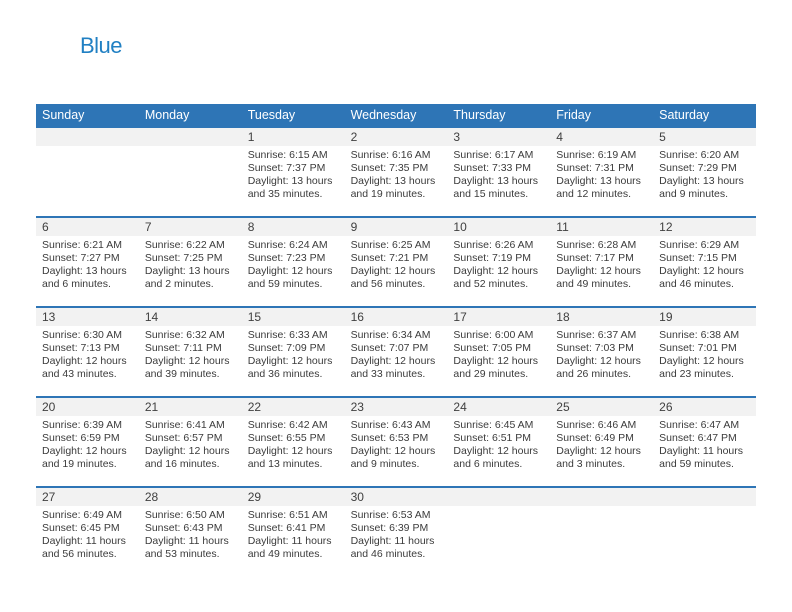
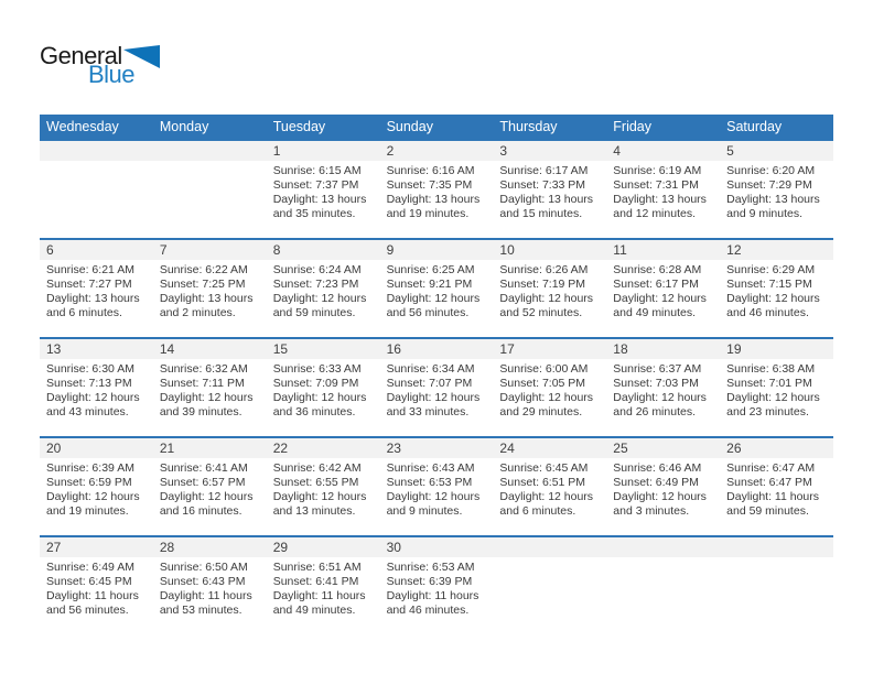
+ General
  Blue
- Sunday
+ Wednesday
  Monday
  Tuesday
- Wednesday
+ Sunday
  Thursday
  Friday
  Saturday
  1
  Sunrise: 6:15 AM
  Sunset: 7:37 PM
  Daylight: 13 hours
  and 35 minutes.
  2
  Sunrise: 6:16 AM
  Sunset: 7:35 PM
  Daylight: 13 hours
  and 19 minutes.
  3
  Sunrise: 6:17 AM
  Sunset: 7:33 PM
  Daylight: 13 hours
  and 15 minutes.
  4
  Sunrise: 6:19 AM
  Sunset: 7:31 PM
  Daylight: 13 hours
  and 12 minutes.
  5
  Sunrise: 6:20 AM
  Sunset: 7:29 PM
  Daylight: 13 hours
  and 9 minutes.
  6
  Sunrise: 6:21 AM
  Sunset: 7:27 PM
  Daylight: 13 hours
  and 6 minutes.
  7
  Sunrise: 6:22 AM
  Sunset: 7:25 PM
  Daylight: 13 hours
  and 2 minutes.
  8
  Sunrise: 6:24 AM
  Sunset: 7:23 PM
  Daylight: 12 hours
  and 59 minutes.
  9
  Sunrise: 6:25 AM
- Sunset: 7:21 PM
+ Sunset: 9:21 PM
  Daylight: 12 hours
  and 56 minutes.
  10
  Sunrise: 6:26 AM
  Sunset: 7:19 PM
  Daylight: 12 hours
  and 52 minutes.
  11
  Sunrise: 6:28 AM
- Sunset: 7:17 PM
+ Sunset: 6:17 PM
  Daylight: 12 hours
  and 49 minutes.
  12
  Sunrise: 6:29 AM
  Sunset: 7:15 PM
  Daylight: 12 hours
  and 46 minutes.
  13
  Sunrise: 6:30 AM
  Sunset: 7:13 PM
  Daylight: 12 hours
  and 43 minutes.
  14
  Sunrise: 6:32 AM
  Sunset: 7:11 PM
  Daylight: 12 hours
  and 39 minutes.
  15
  Sunrise: 6:33 AM
  Sunset: 7:09 PM
  Daylight: 12 hours
  and 36 minutes.
  16
  Sunrise: 6:34 AM
  Sunset: 7:07 PM
  Daylight: 12 hours
  and 33 minutes.
  17
  Sunrise: 6:00 AM
  Sunset: 7:05 PM
  Daylight: 12 hours
  and 29 minutes.
  18
  Sunrise: 6:37 AM
  Sunset: 7:03 PM
  Daylight: 12 hours
  and 26 minutes.
  19
  Sunrise: 6:38 AM
  Sunset: 7:01 PM
  Daylight: 12 hours
  and 23 minutes.
  20
  Sunrise: 6:39 AM
  Sunset: 6:59 PM
  Daylight: 12 hours
  and 19 minutes.
  21
  Sunrise: 6:41 AM
  Sunset: 6:57 PM
  Daylight: 12 hours
  and 16 minutes.
  22
  Sunrise: 6:42 AM
  Sunset: 6:55 PM
  Daylight: 12 hours
  and 13 minutes.
  23
  Sunrise: 6:43 AM
  Sunset: 6:53 PM
  Daylight: 12 hours
  and 9 minutes.
  24
  Sunrise: 6:45 AM
  Sunset: 6:51 PM
  Daylight: 12 hours
  and 6 minutes.
  25
  Sunrise: 6:46 AM
  Sunset: 6:49 PM
  Daylight: 12 hours
  and 3 minutes.
  26
  Sunrise: 6:47 AM
  Sunset: 6:47 PM
  Daylight: 11 hours
  and 59 minutes.
  27
  Sunrise: 6:49 AM
  Sunset: 6:45 PM
  Daylight: 11 hours
  and 56 minutes.
  28
  Sunrise: 6:50 AM
  Sunset: 6:43 PM
  Daylight: 11 hours
  and 53 minutes.
  29
  Sunrise: 6:51 AM
  Sunset: 6:41 PM
  Daylight: 11 hours
  and 49 minutes.
  30
  Sunrise: 6:53 AM
  Sunset: 6:39 PM
  Daylight: 11 hours
  and 46 minutes.
